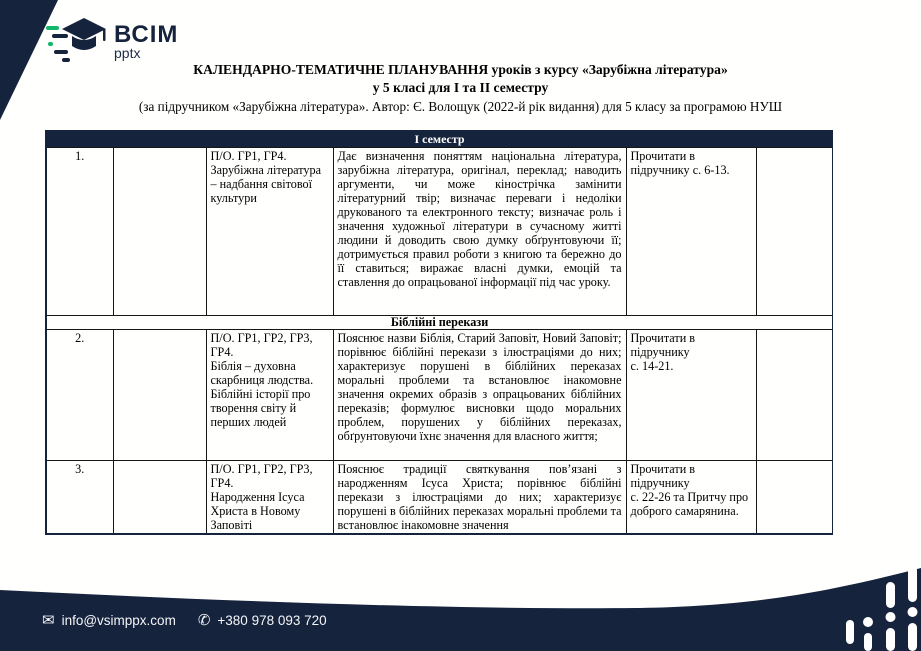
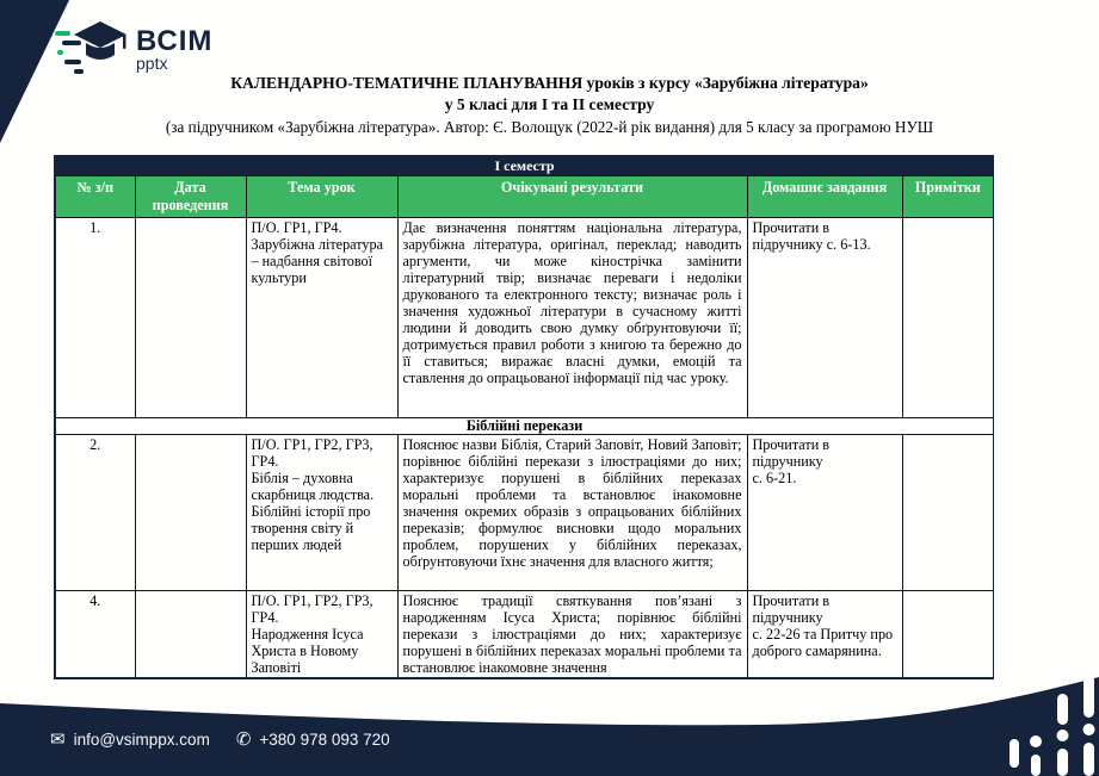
  ВСІМ
  pptx
  КАЛЕНДАРНО-ТЕМАТИЧНЕ ПЛАНУВАННЯ уроків з курсу «Зарубіжна література»
  у 5 класі для І та ІІ семестру
  (за підручником «Зарубіжна література». Автор: Є. Волощук (2022-й рік видання) для 5 класу за програмою НУШ
  І семестр
+ № з/п	Дата проведення	Тема урок	Очікувані результати	Домашнє завдання	Примітки
  1.		П/О. ГР1, ГР4. Зарубіжна література – надбання світової культури	Дає визначення поняттям національна література, зарубіжна література, оригінал, переклад; наводить аргументи, чи може кінострічка замінити літературний твір; визначає переваги і недоліки друкованого та електронного тексту; визначає роль і значення художньої літератури в сучасному житті людини й доводить свою думку обґрунтовуючи її; дотримується правил роботи з книгою та бережно до її ставиться; виражає власні думки, емоцій та ставлення до опрацьованої інформації під час уроку.	Прочитати в підручнику с. 6-13.
  Біблійні перекази
- 2.		П/О. ГР1, ГР2, ГР3, ГР4. Біблія – духовна скарбниця людства. Біблійні історії про творення світу й перших людей	Пояснює назви Біблія, Старий Заповіт, Новий Заповіт; порівнює біблійні перекази з ілюстраціями до них; характеризує порушені в біблійних переказах моральні проблеми та встановлює інакомовне значення окремих образів з опрацьованих біблійних переказів; формулює висновки щодо моральних проблем, порушених у біблійних переказах, обґрунтовуючи їхнє значення для власного життя;	Прочитати в підручнику с. 14-21.
+ 2.		П/О. ГР1, ГР2, ГР3, ГР4. Біблія – духовна скарбниця людства. Біблійні історії про творення світу й перших людей	Пояснює назви Біблія, Старий Заповіт, Новий Заповіт; порівнює біблійні перекази з ілюстраціями до них; характеризує порушені в біблійних переказах моральні проблеми та встановлює інакомовне значення окремих образів з опрацьованих біблійних переказів; формулює висновки щодо моральних проблем, порушених у біблійних переказах, обґрунтовуючи їхнє значення для власного життя;	Прочитати в підручнику с. 6-21.
- 3.		П/О. ГР1, ГР2, ГР3, ГР4. Народження Ісуса Христа в Новому Заповіті	Пояснює традиції святкування пов’язані з народженням Ісуса Христа; порівнює біблійні перекази з ілюстраціями до них; характеризує порушені в біблійних переказах моральні проблеми та встановлює інакомовне значення	Прочитати в підручнику с. 22-26 та Притчу про доброго самарянина.
+ 4.		П/О. ГР1, ГР2, ГР3, ГР4. Народження Ісуса Христа в Новому Заповіті	Пояснює традиції святкування пов’язані з народженням Ісуса Христа; порівнює біблійні перекази з ілюстраціями до них; характеризує порушені в біблійних переказах моральні проблеми та встановлює інакомовне значення	Прочитати в підручнику с. 22-26 та Притчу про доброго самарянина.
  ✉
  info@vsimppx.com
  ✆
  +380 978 093 720
